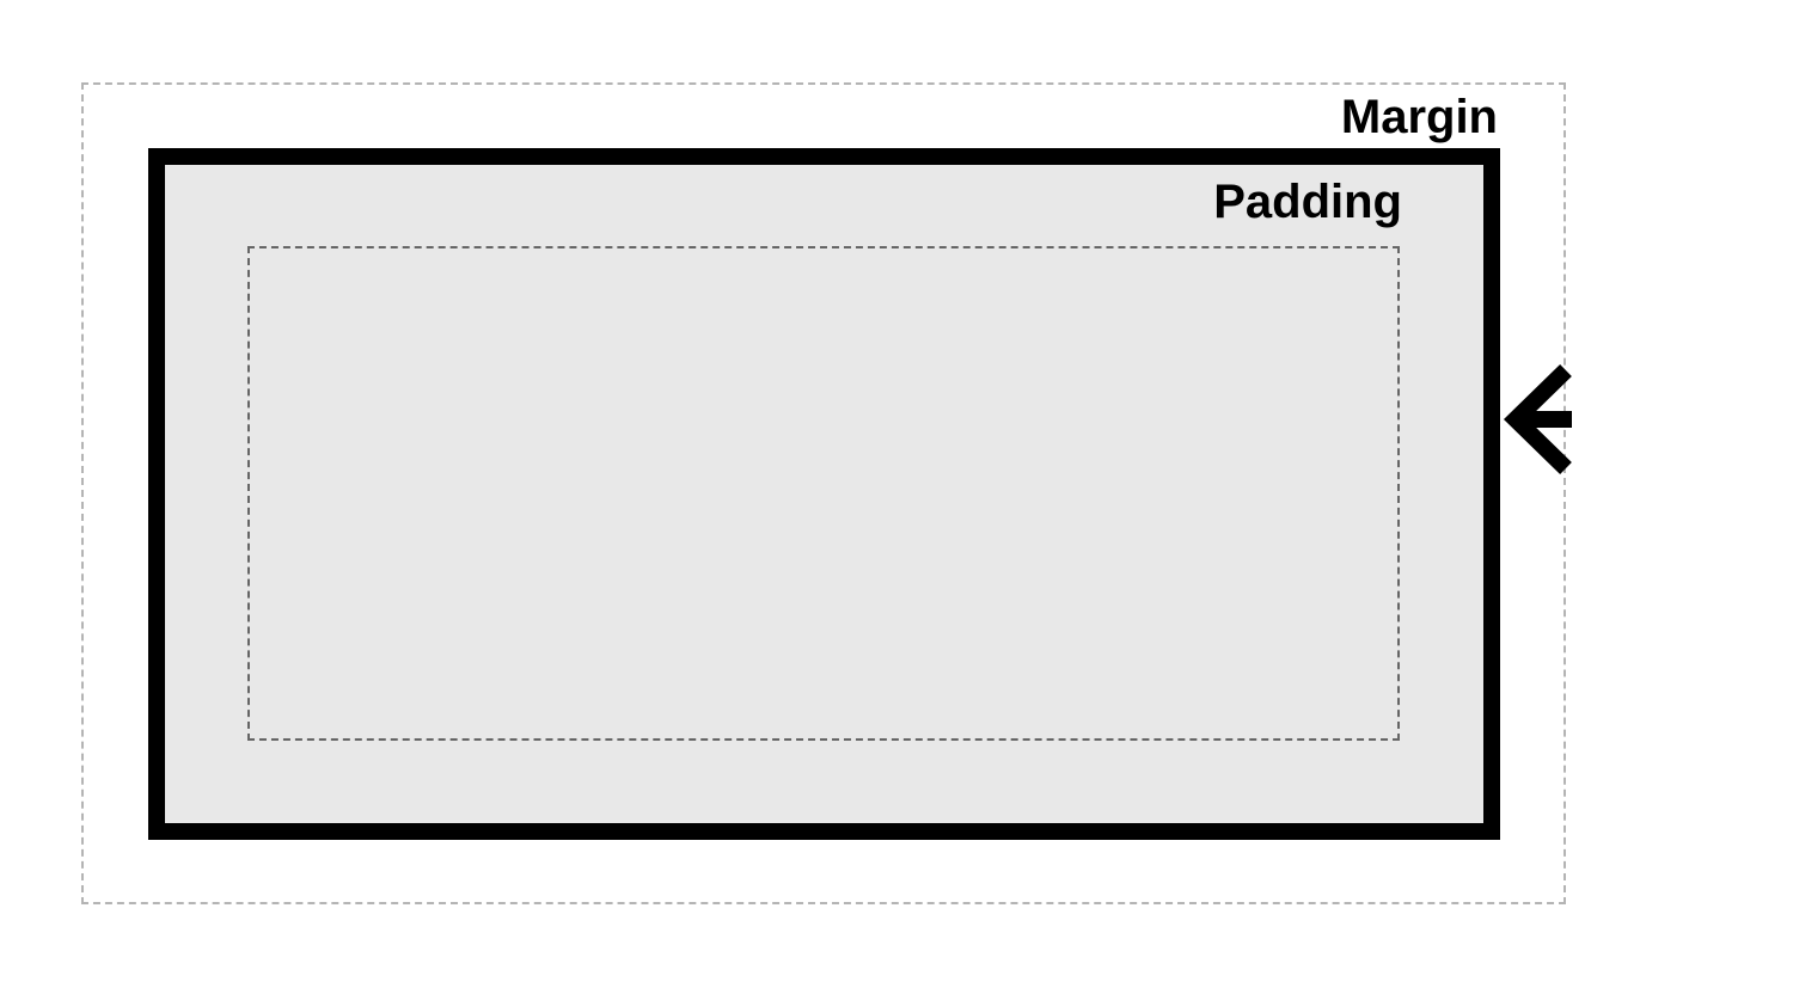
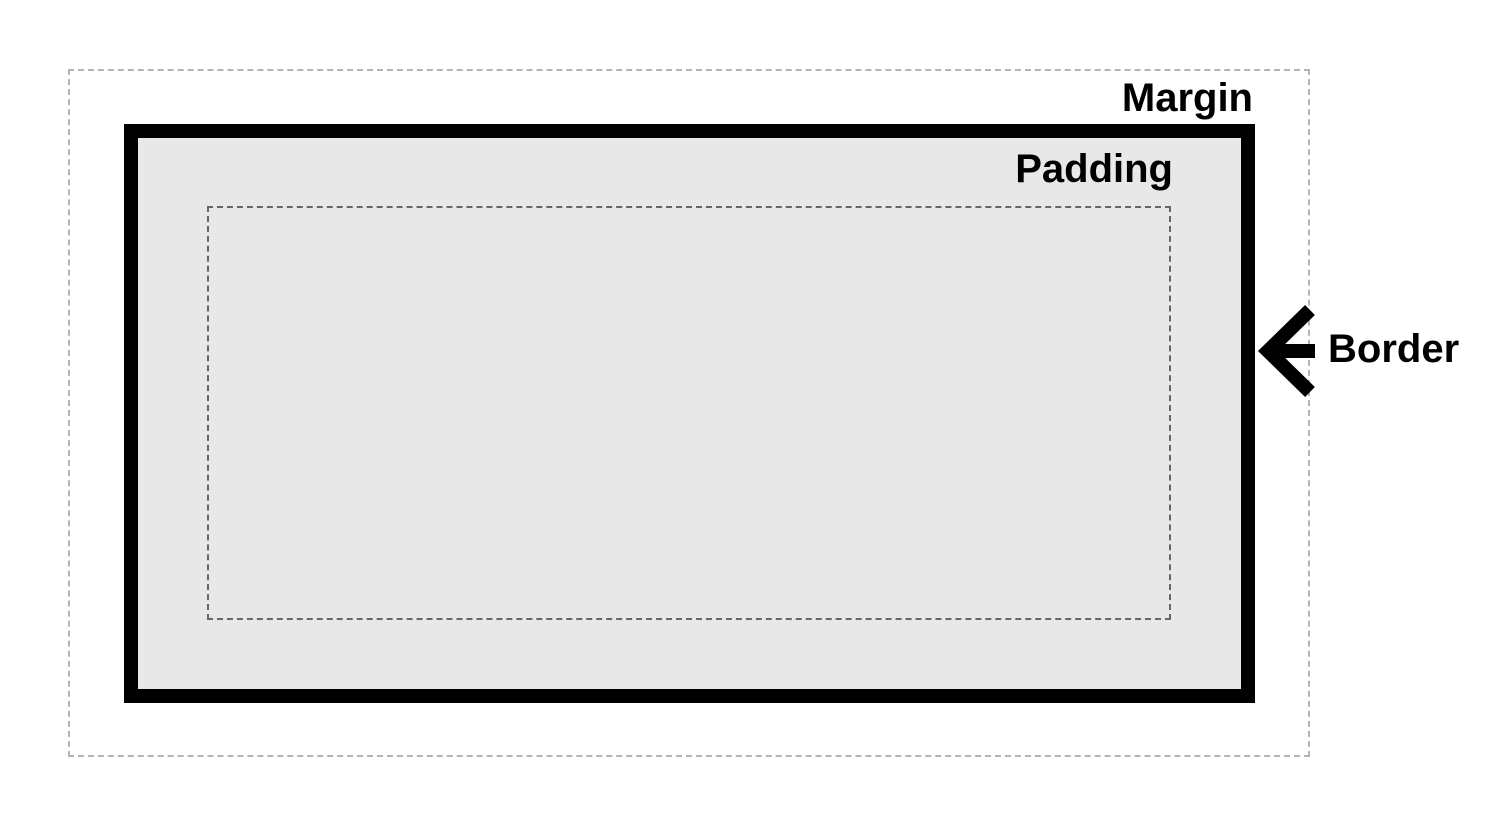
  Margin
  Padding
+ Border
